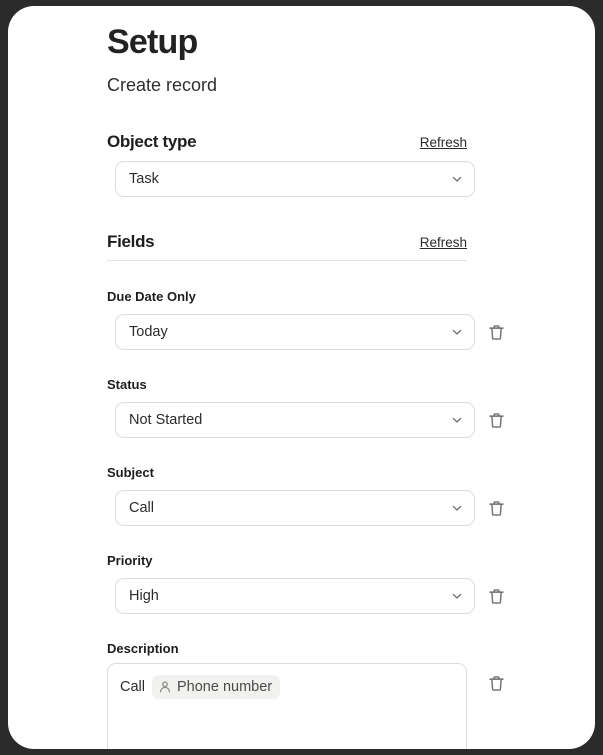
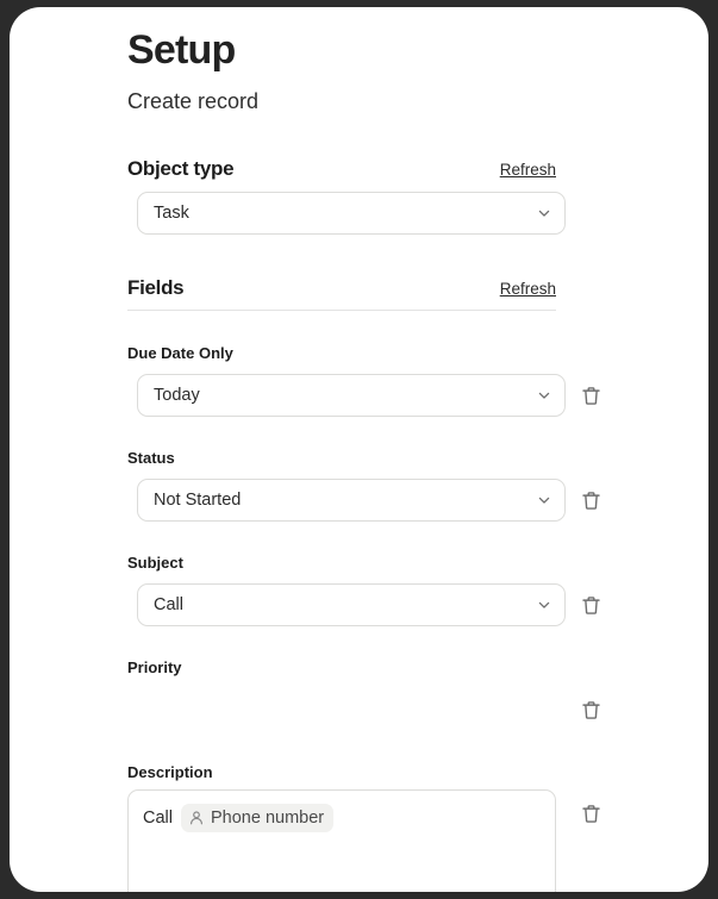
  Setup
  Create record
  Object type
  Refresh
  Task
  Fields
  Refresh
  Due Date Only
  Today
  Status
  Not Started
  Subject
  Call
  Priority
- High
  Description
  Call
  Phone number
